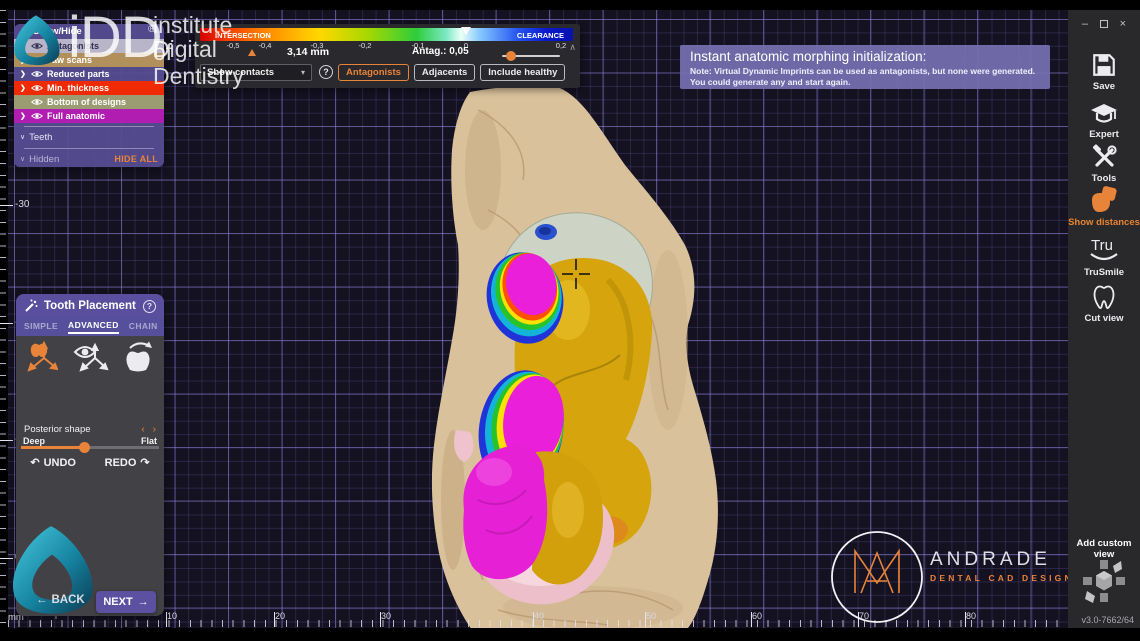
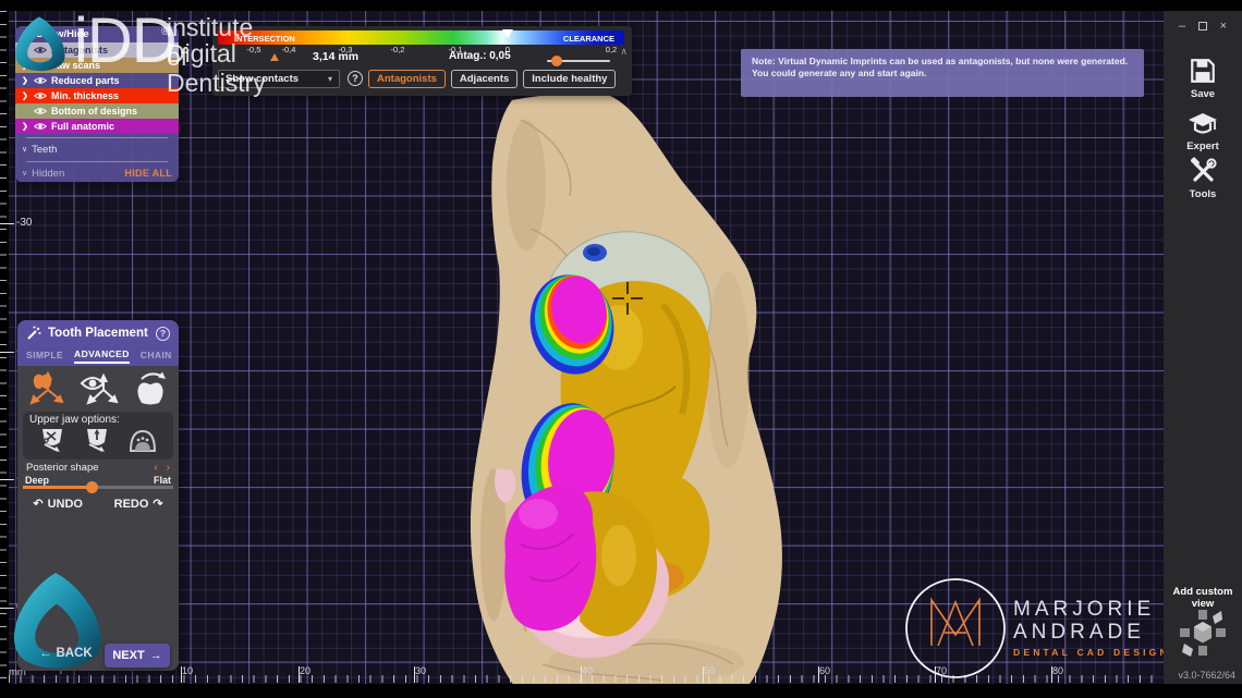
  10
  20
  30
  40
  50
  60
  70
  80
  -30
  mm
  Y
  tagonists
  w scans
  Reduced parts
  Min. thickness
  Bottom of designs
  Full anatomic
  Teeth
  Hidden
  HIDE ALL
  INTERSECTION
  CLEARANCE
  -0,5
  -0,4
  -0,3
  -0,2
  -0,1
  0
  0,2
  3,14 mm
  Antag.: 0,05
  Show contacts
  ▾
  ?
  Antagonists
  Adjacents
  Include healthy
  ∧
- Instant anatomic morphing initialization:
  Note: Virtual Dynamic Imprints can be used as antagonists, but none were generated. You could generate any and start again.
  –
  ×
  Save
  Expert
  Tools
- Show distances
- Tru
- TruSmile
- Cut view
  Add custom view
  v3.0-7662/64
  Tooth Placement
  ?
  SIMPLE
  ADVANCED
  CHAIN
+ Upper jaw options:
  Posterior shape
  ‹
  ›
  Deep
  Flat
  ↶
  UNDO
  REDO
  ↷
  ←
  BACK
  NEXT
  →
  iDD
  ®
  institute of
  Digital Dentistry
+ MARJORIE
  ANDRADE
  DENTAL CAD DESIG
